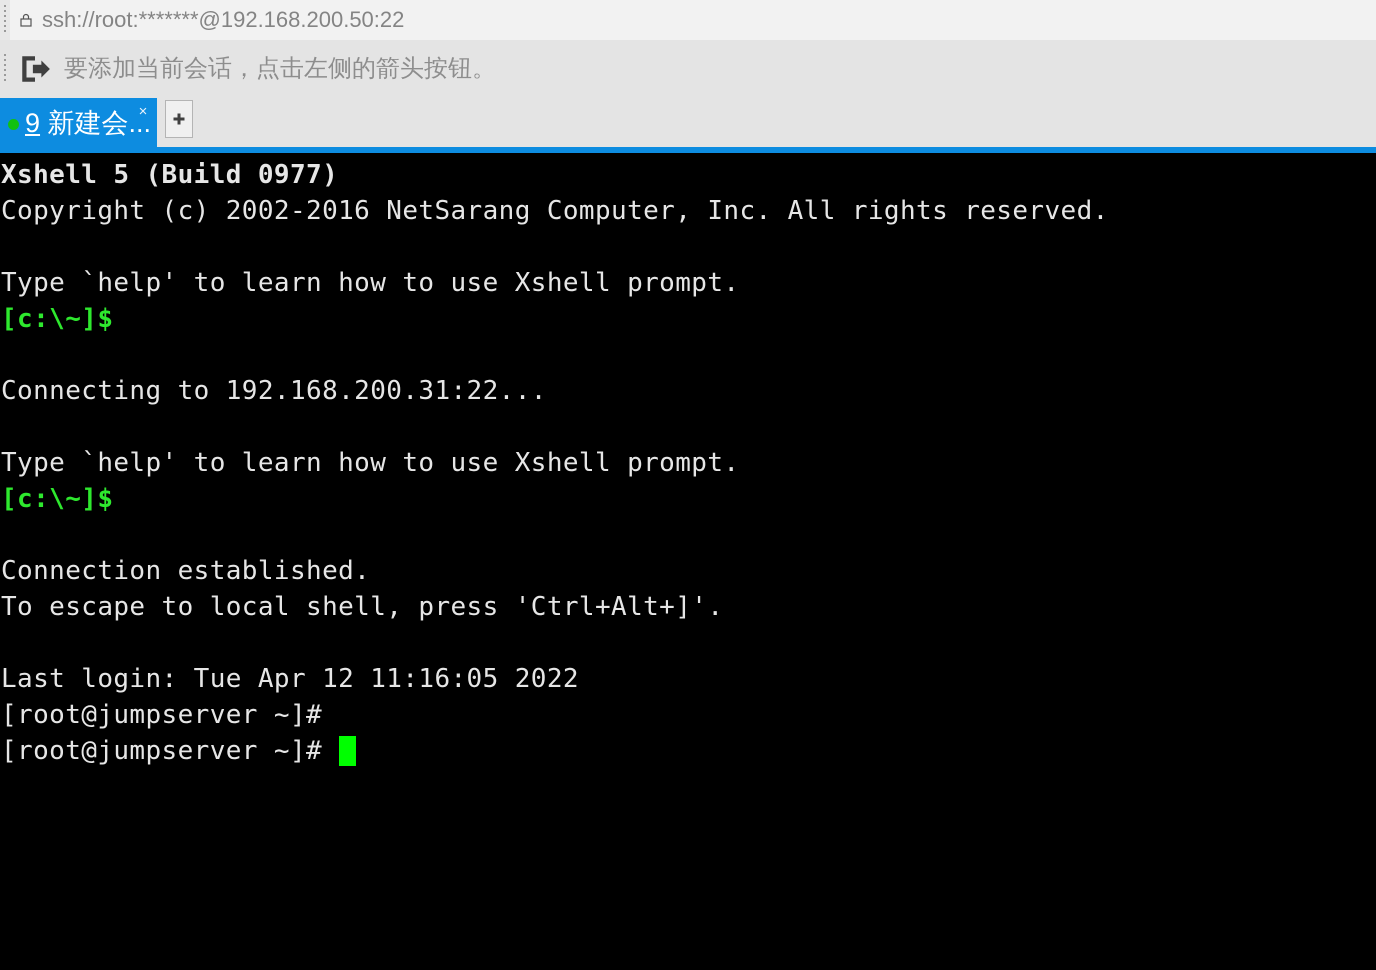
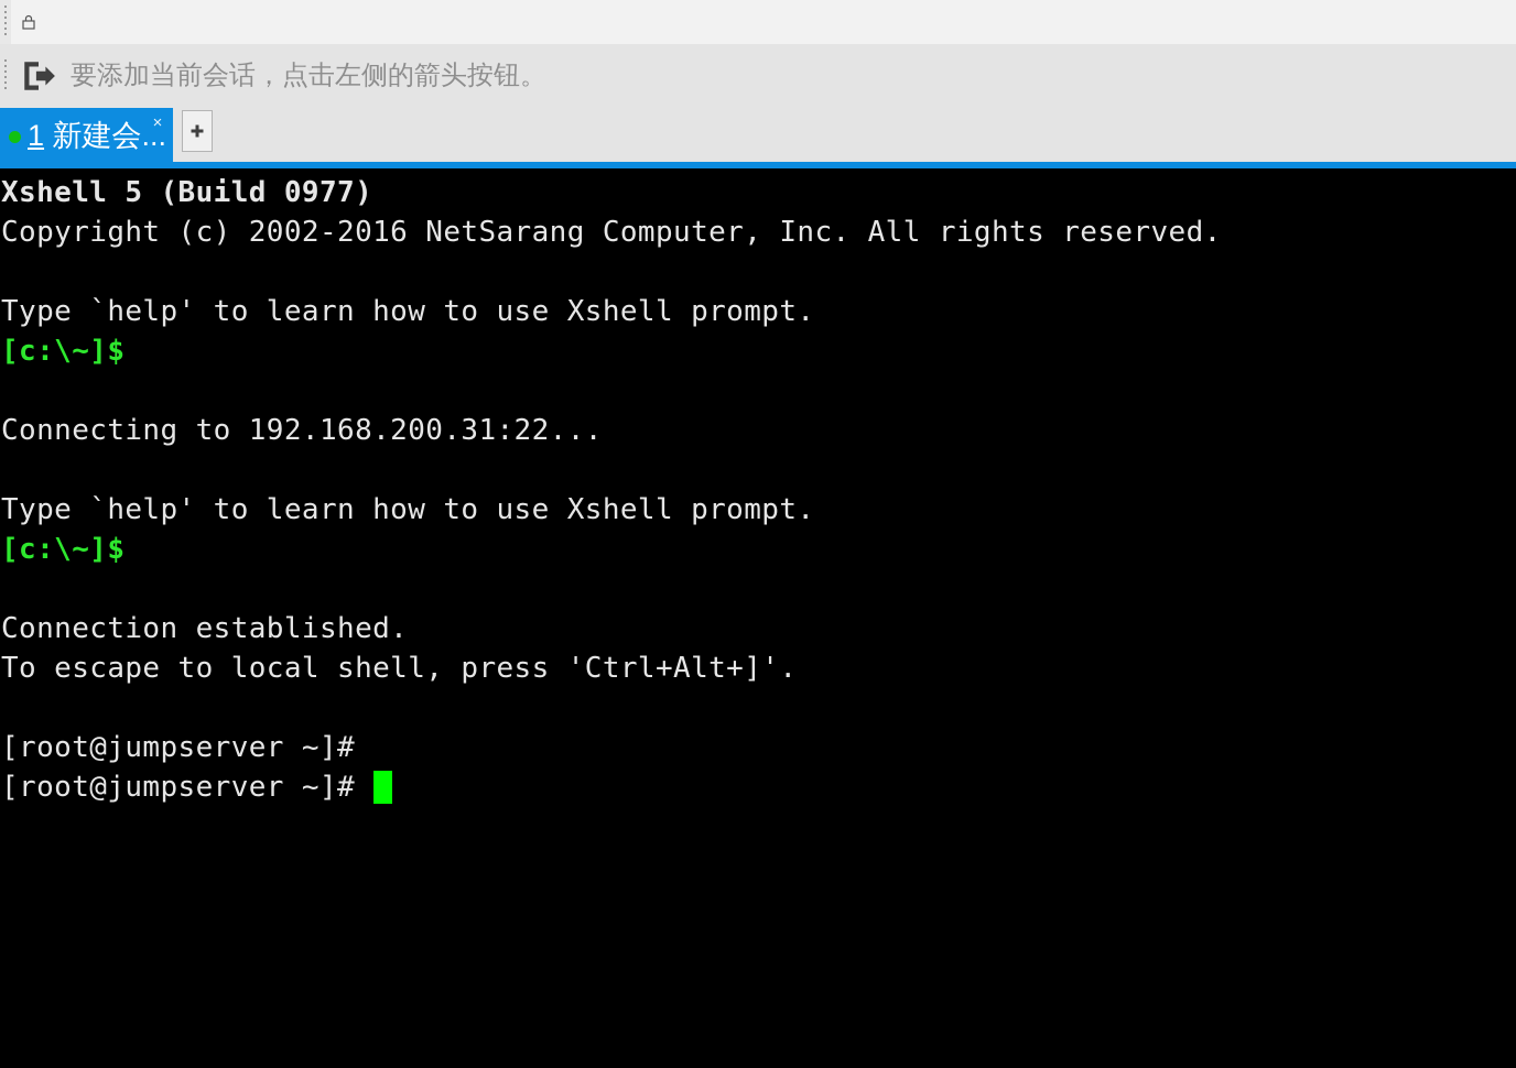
- ssh://root:*******@192.168.200.50:22
  要添加当前会话，点击左侧的箭头按钮。
- 9 新建会...
+ 1 新建会...
  ×
  Xshell 5 (Build 0977)
  Copyright (c) 2002-2016 NetSarang Computer, Inc. All rights reserved.
  Type `help' to learn how to use Xshell prompt.
  [c:\~]$
  Connecting to 192.168.200.31:22...
  Type `help' to learn how to use Xshell prompt.
  [c:\~]$
  Connection established.
  To escape to local shell, press 'Ctrl+Alt+]'.
- Last login: Tue Apr 12 11:16:05 2022
  [root@jumpserver ~]#
  [root@jumpserver ~]#
